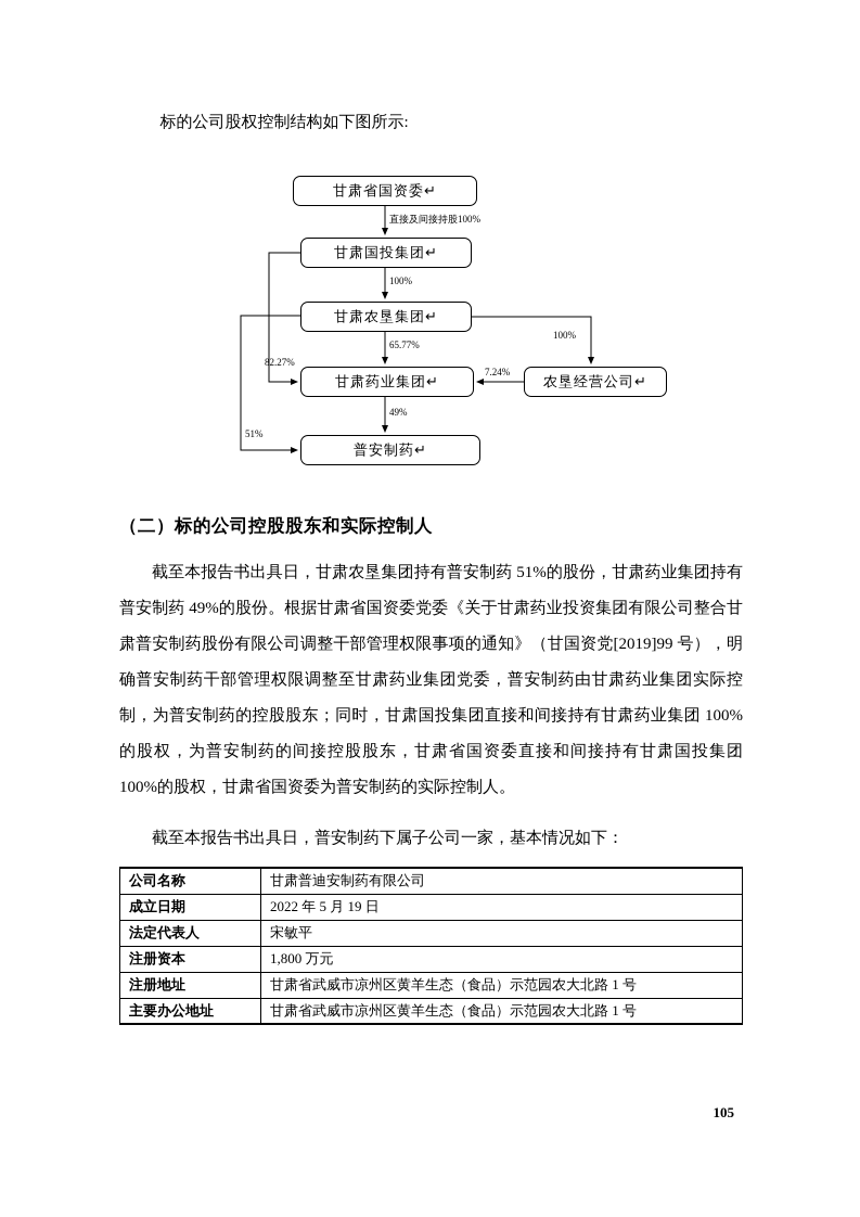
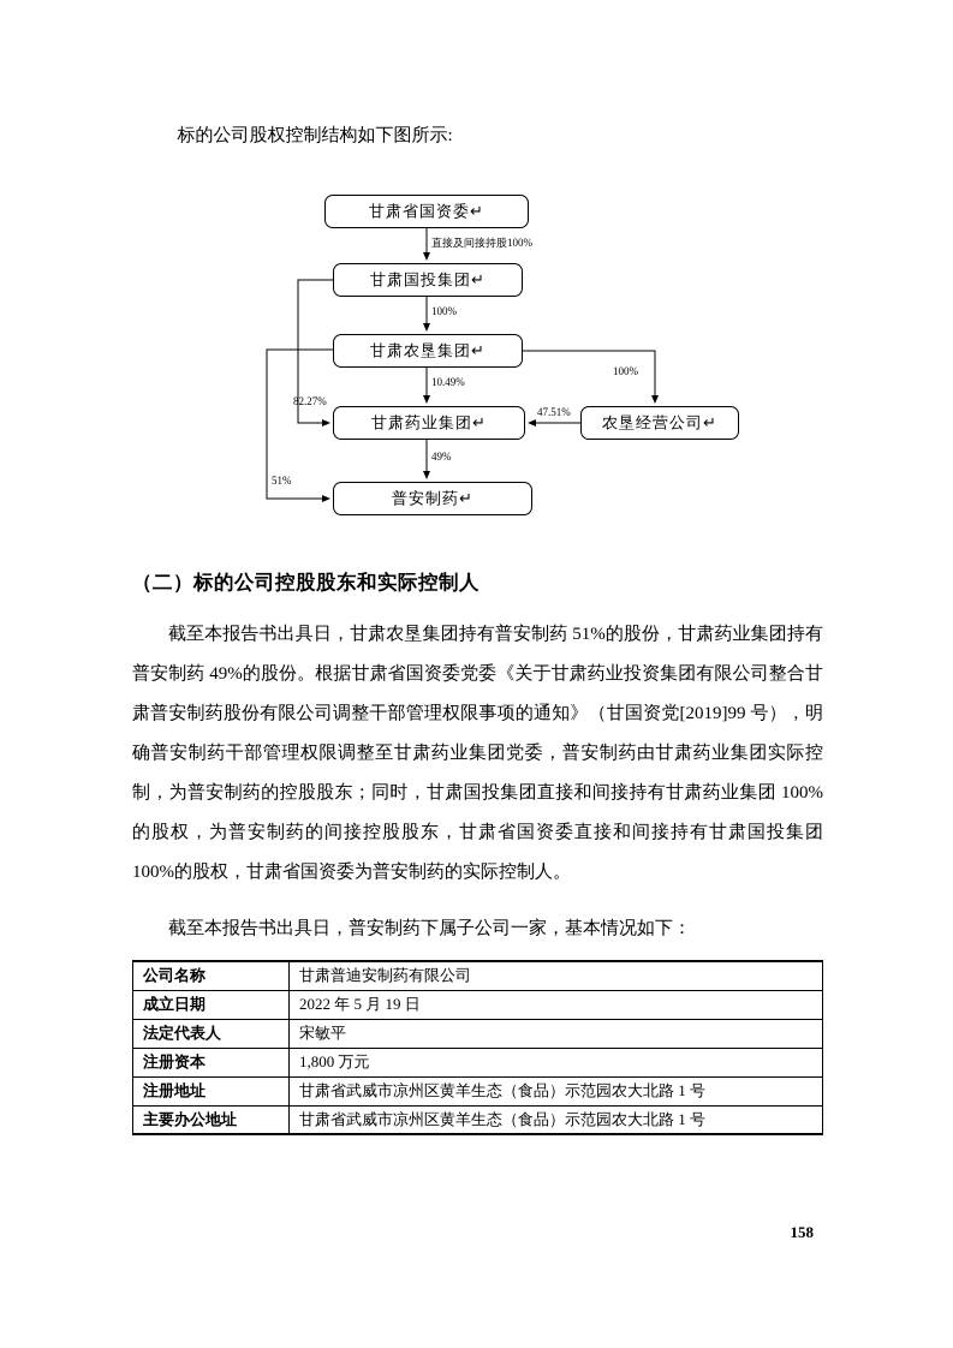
  标的公司股权控制结构如下图所示:
  甘肃省国资委↵
  甘肃国投集团↵
  甘肃农垦集团↵
  甘肃药业集团↵
  普安制药↵
  农垦经营公司↵
  直接及间接持股100%
  100%
- 65.77%
+ 10.49%
  49%
  100%
- 7.24%
+ 47.51%
  82.27%
  51%
  （二）标的公司控股股东和实际控制人
  截至本报告书出具日，甘肃农垦集团持有普安制药 51%的股份，甘肃药业集团持有普安制药 49%的股份。根据甘肃省国资委党委《关于甘肃药业投资集团有限公司整合甘肃普安制药股份有限公司调整干部管理权限事项的通知》（甘国资党[2019]99 号），明确普安制药干部管理权限调整至甘肃药业集团党委，普安制药由甘肃药业集团实际控制，为普安制药的控股股东；同时，甘肃国投集团直接和间接持有甘肃药业集团 100%的股权，为普安制药的间接控股股东，甘肃省国资委直接和间接持有甘肃国投集团 100%的股权，甘肃省国资委为普安制药的实际控制人。
  截至本报告书出具日，普安制药下属子公司一家，基本情况如下：
  公司名称	甘肃普迪安制药有限公司
  成立日期	2022 年 5 月 19 日
  法定代表人	宋敏平
  注册资本	1,800 万元
  注册地址	甘肃省武威市凉州区黄羊生态（食品）示范园农大北路 1 号
  主要办公地址	甘肃省武威市凉州区黄羊生态（食品）示范园农大北路 1 号
- 105
+ 158
